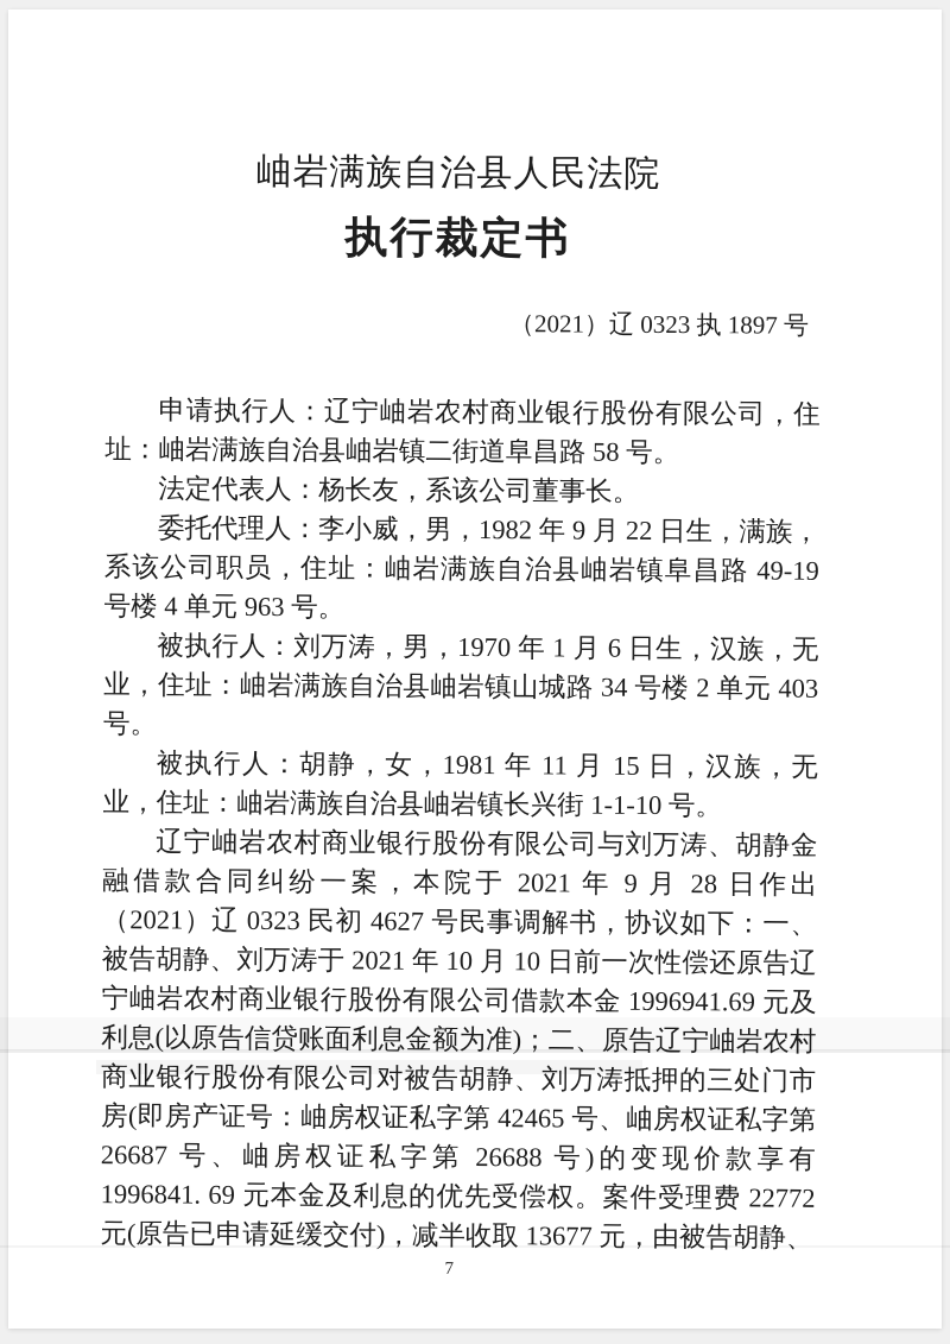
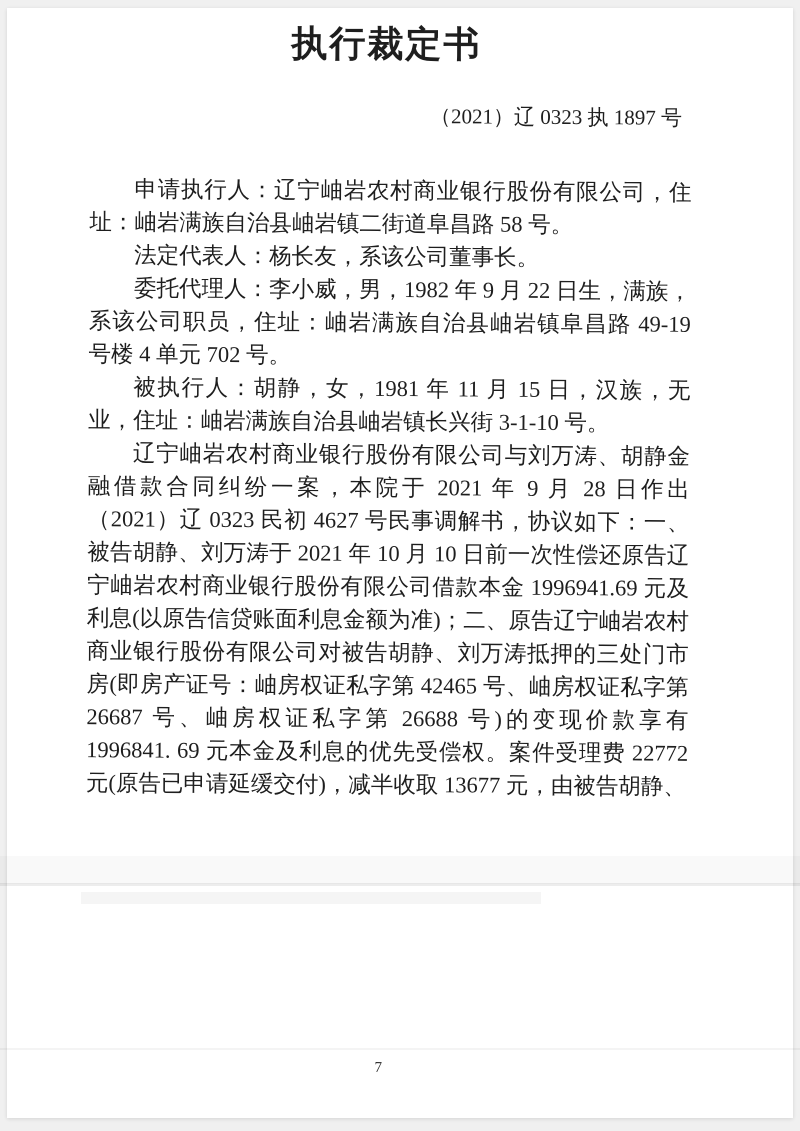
- 岫岩满族自治县人民法院
  执行裁定书
  （2021）辽 0323 执 1897 号
  申请执行人：辽宁岫岩农村商业银行股份有限公司，住址：岫岩满族自治县岫岩镇二街道阜昌路 58 号。
  法定代表人：杨长友，系该公司董事长。
- 委托代理人：李小威，男，1982 年 9 月 22 日生，满族，系该公司职员，住址：岫岩满族自治县岫岩镇阜昌路 49-19 号楼 4 单元 963 号。
+ 委托代理人：李小威，男，1982 年 9 月 22 日生，满族，系该公司职员，住址：岫岩满族自治县岫岩镇阜昌路 49-19 号楼 4 单元 702 号。
- 被执行人：刘万涛，男，1970 年 1 月 6 日生，汉族，无业，住址：岫岩满族自治县岫岩镇山城路 34 号楼 2 单元 403 号。
- 被执行人：胡静，女，1981 年 11 月 15 日，汉族，无业，住址：岫岩满族自治县岫岩镇长兴街 1-1-10 号。
+ 被执行人：胡静，女，1981 年 11 月 15 日，汉族，无业，住址：岫岩满族自治县岫岩镇长兴街 3-1-10 号。
  辽宁岫岩农村商业银行股份有限公司与刘万涛、胡静金融借款合同纠纷一案，本院于 2021 年 9 月 28 日作出（2021）辽 0323 民初 4627 号民事调解书，协议如下：一、被告胡静、刘万涛于 2021 年 10 月 10 日前一次性偿还原告辽宁岫岩农村商业银行股份有限公司借款本金 1996941.69 元及利息(以原告信贷账面利息金额为准)；二、原告辽宁岫岩农村商业银行股份有限公司对被告胡静、刘万涛抵押的三处门市房(即房产证号：岫房权证私字第 42465 号、岫房权证私字第 26687 号、岫房权证私字第 26688 号)的变现价款享有 1996841. 69 元本金及利息的优先受偿权。案件受理费 22772 元(原告已申请延缓交付)，减半收取 13677 元，由被告胡静、
  7
